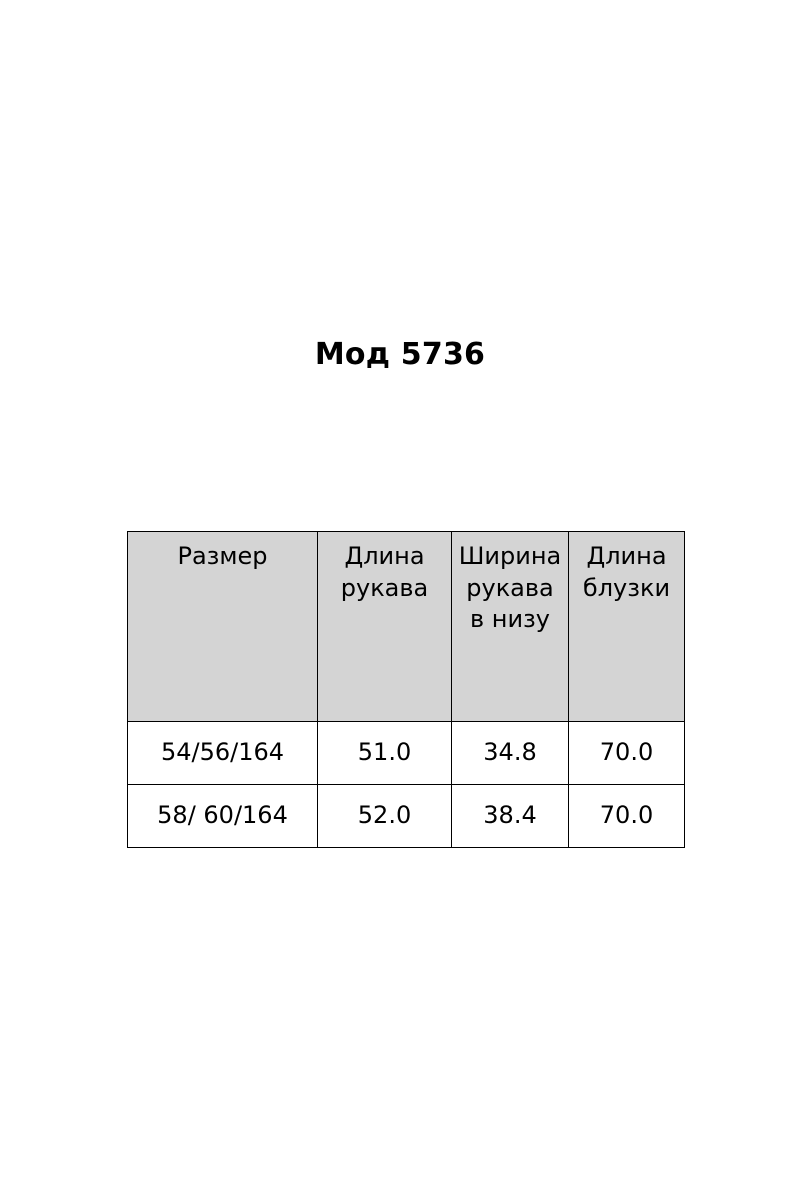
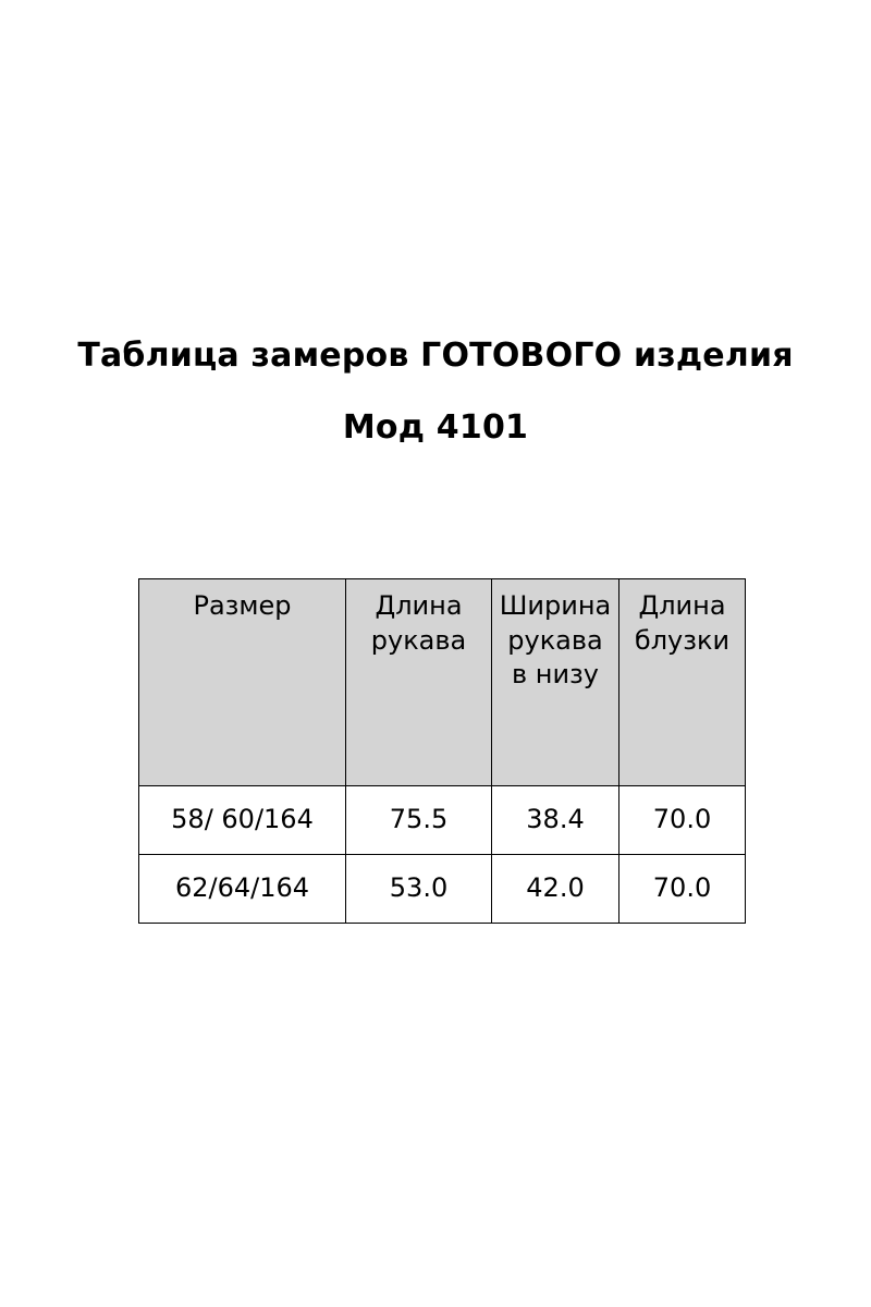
+ Таблица замеров ГОТОВОГО изделия
- Мод 5736
+ Мод 4101
  Размер	Длина рукава	Ширина рукава в низу	Длина блузки
- 54/56/164	51.0	34.8	70.0
- 58/ 60/164	52.0	38.4	70.0
+ 58/ 60/164	75.5	38.4	70.0
+ 62/64/164	53.0	42.0	70.0
